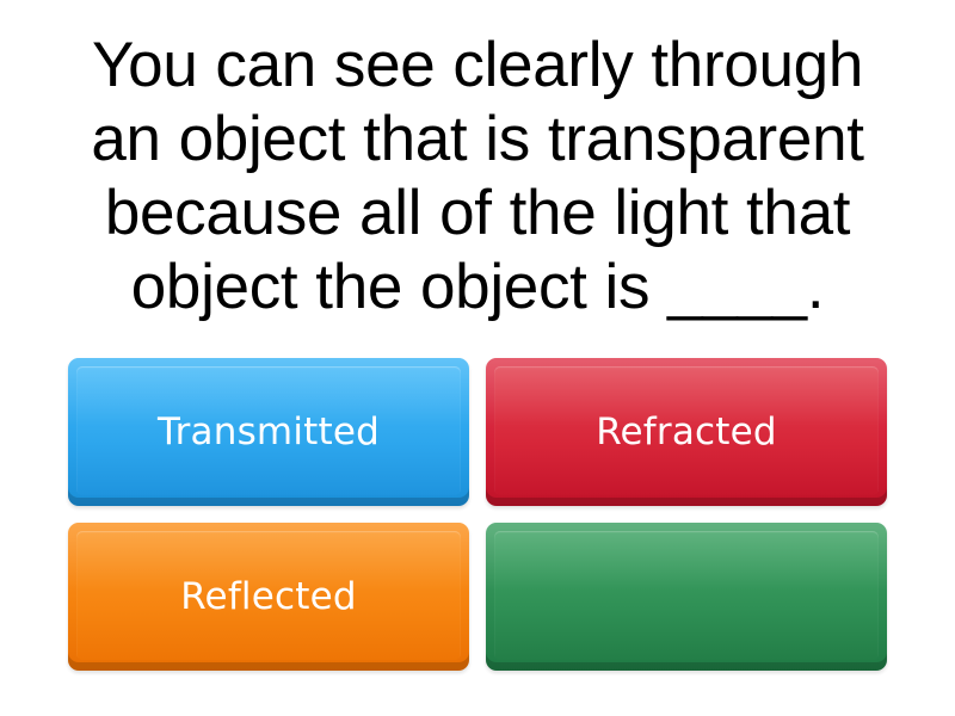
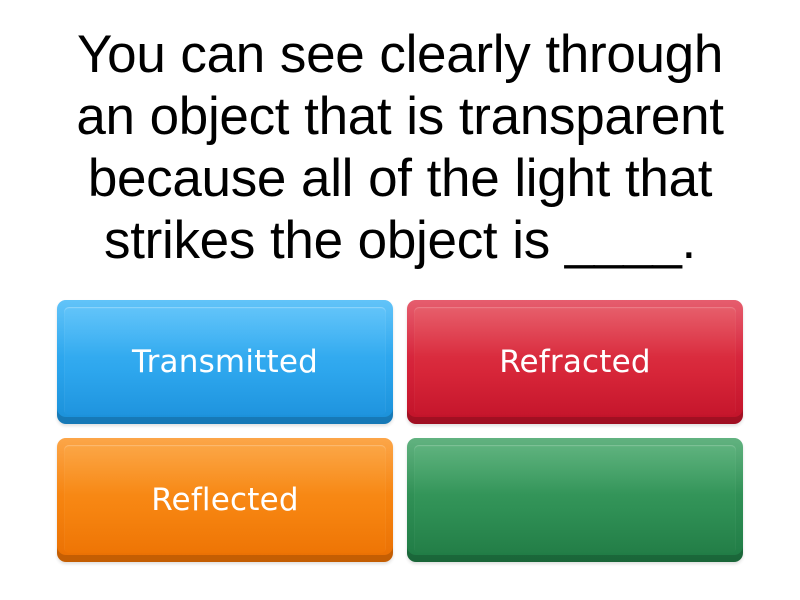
- You can see clearly through an object that is transparent because all of the light that object the object is ____.
+ You can see clearly through an object that is transparent because all of the light that strikes the object is ____.
  Transmitted
  Refracted
  Reflected
